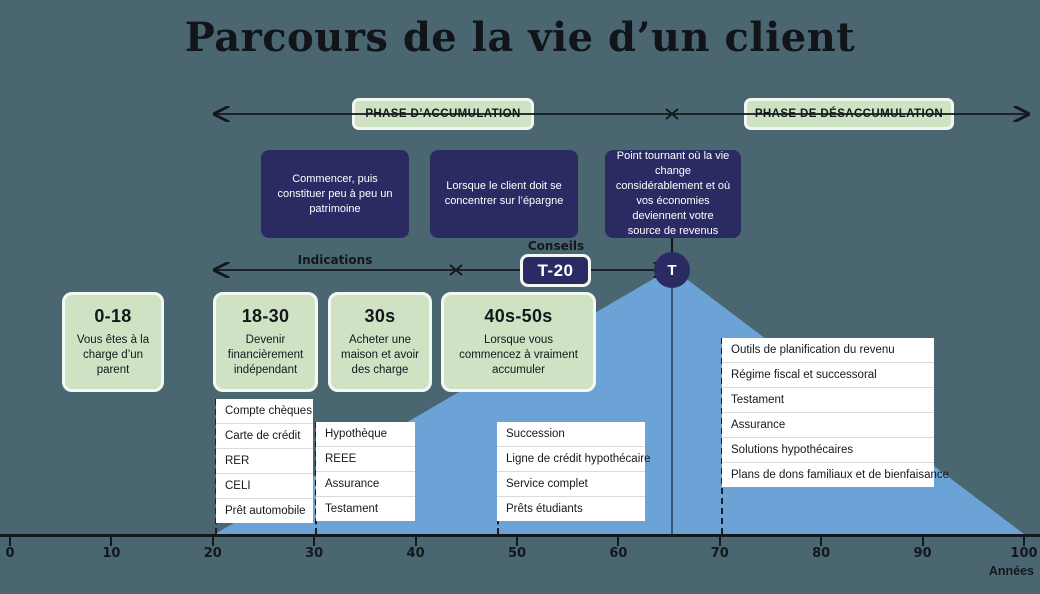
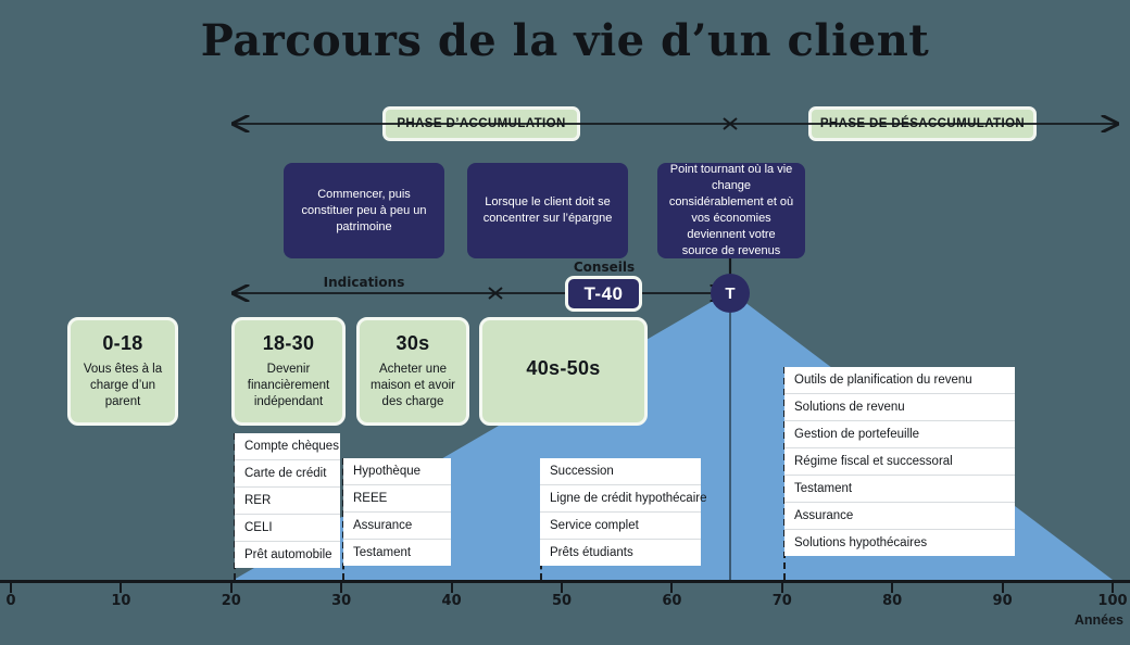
  Parcours de la vie d’un client
  Commencer, puis constituer peu à peu un patrimoine
  Lorsque le client doit se concentrer sur l’épargne
  Point tournant où la vie change considérablement et où vos économies deviennent votre source de revenus
  Indications
  Conseils
- T-20
+ T-40
  T
  0-18
  Vous êtes à la charge d’un parent
  18-30
  Devenir financièrement indépendant
  30s
  Acheter une maison et avoir des charge
  40s-50s
- Lorsque vous commencez à vraiment accumuler
  Compte chèques
  Carte de crédit
  RER
  CELI
  Prêt automobile
  Hypothèque
  REEE
  Assurance
  Testament
  Succession
  Ligne de crédit hypothécaire
  Service complet
  Prêts étudiants
  Outils de planification du revenu
+ Solutions de revenu
+ Gestion de portefeuille
  Régime fiscal et successoral
  Testament
  Assurance
  Solutions hypothécaires
- Plans de dons familiaux et de bienfaisance
  0
  10
  20
  30
  40
  50
  60
  70
  80
  90
  100
  Années
